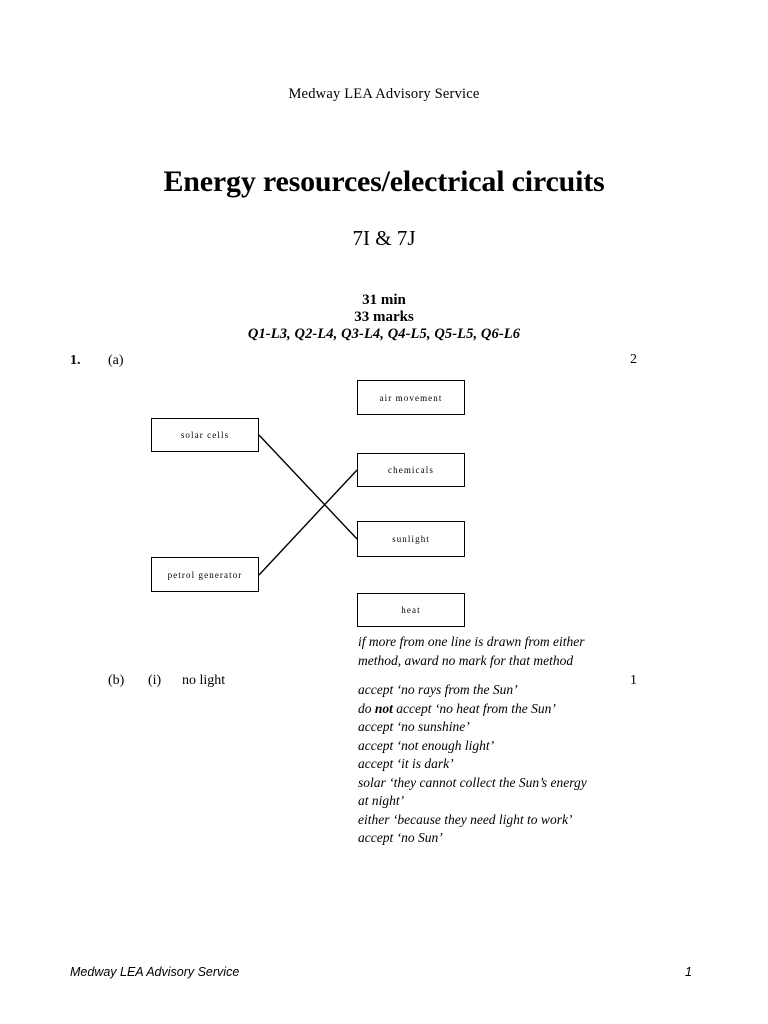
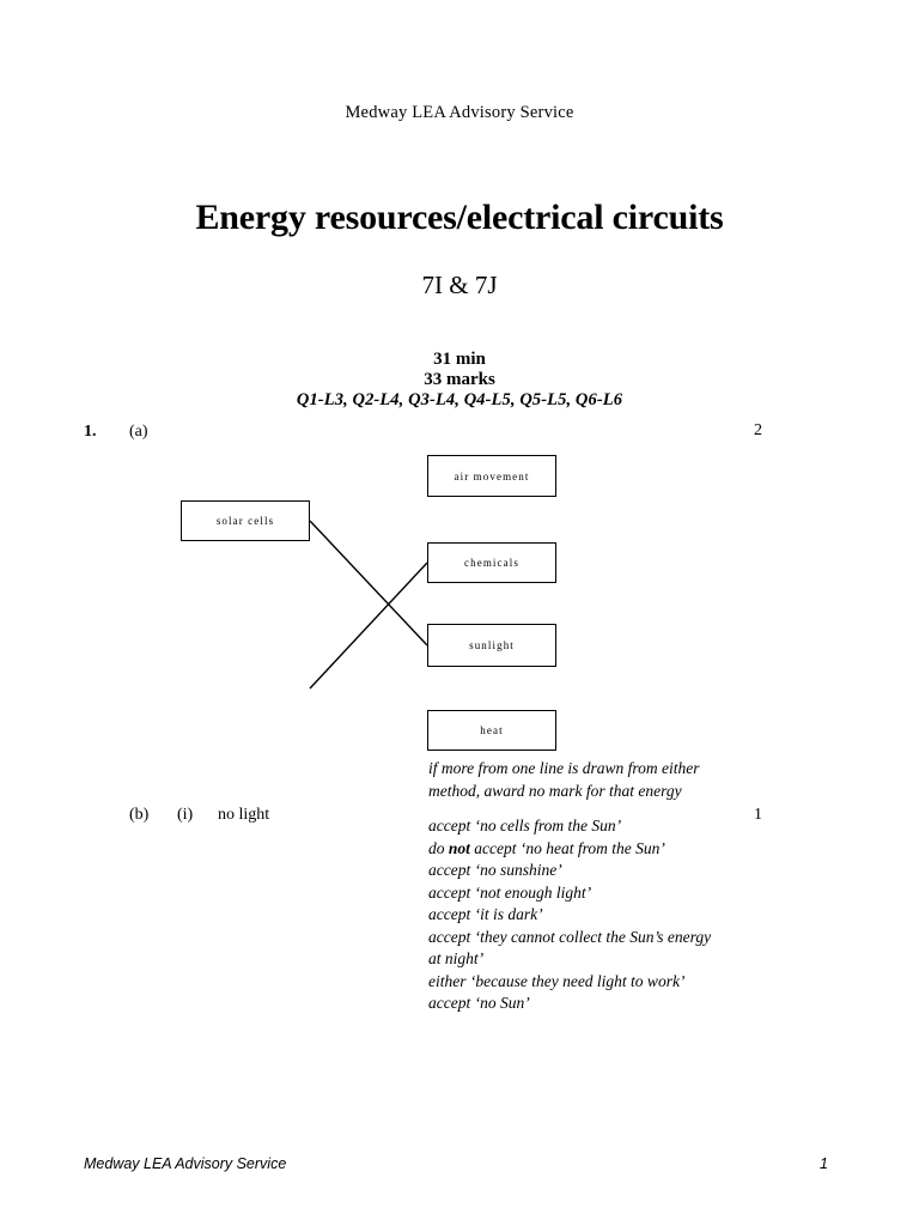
  Medway LEA Advisory Service
  Energy resources/electrical circuits
  7I & 7J
  31 min
  33 marks
  Q1-L3, Q2-L4, Q3-L4, Q4-L5, Q5-L5, Q6-L6
  1.
  (a)
  2
  solar cells
- petrol generator
  air movement
  chemicals
  sunlight
  heat
  (b)
  (i)
  no light
  1
  if more from one line is drawn from either
- method, award no mark for that method
+ method, award no mark for that energy
- accept ‘no rays from the Sun’
+ accept ‘no cells from the Sun’
  do not accept ‘no heat from the Sun’
  accept ‘no sunshine’
  accept ‘not enough light’
  accept ‘it is dark’
- solar ‘they cannot collect the Sun’s energy
+ accept ‘they cannot collect the Sun’s energy
  at night’
  either ‘because they need light to work’
  accept ‘no Sun’
  Medway LEA Advisory Service
  1
